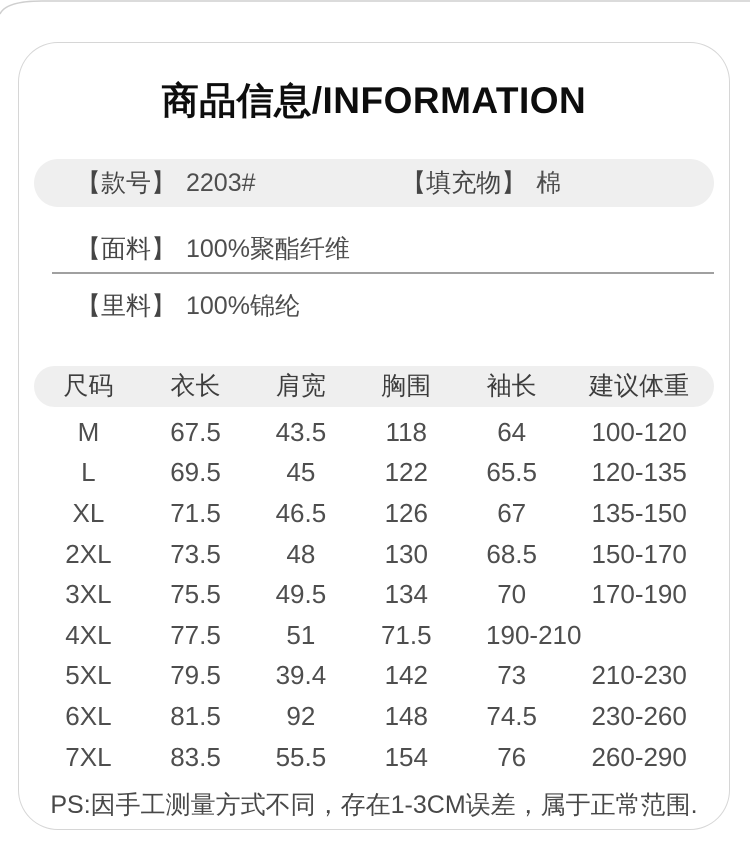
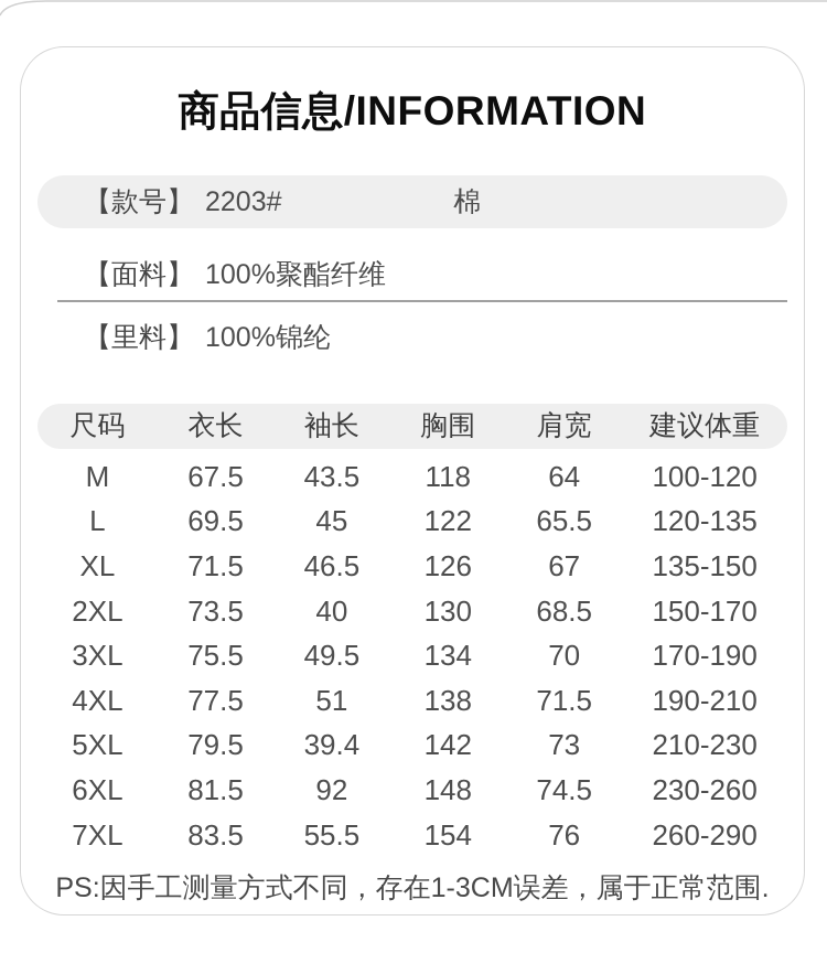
  商品信息/INFORMATION
  【款号】
  2203#
- 【填充物】
  棉
  【面料】
  100%聚酯纤维
  【里料】
  100%锦纶
  尺码
  衣长
- 肩宽
+ 袖长
  胸围
- 袖长
+ 肩宽
  建议体重
  M
  67.5
  43.5
  118
  64
  100-120
  L
  69.5
  45
  122
  65.5
  120-135
  XL
  71.5
  46.5
  126
  67
  135-150
  2XL
  73.5
- 48
+ 40
  130
  68.5
  150-170
  3XL
  75.5
  49.5
  134
  70
  170-190
  4XL
  77.5
  51
+ 138
  71.5
  190-210
  5XL
  79.5
  39.4
  142
  73
  210-230
  6XL
  81.5
  92
  148
  74.5
  230-260
  7XL
  83.5
  55.5
  154
  76
  260-290
  PS:因手工测量方式不同，存在1-3CM误差，属于正常范围.
